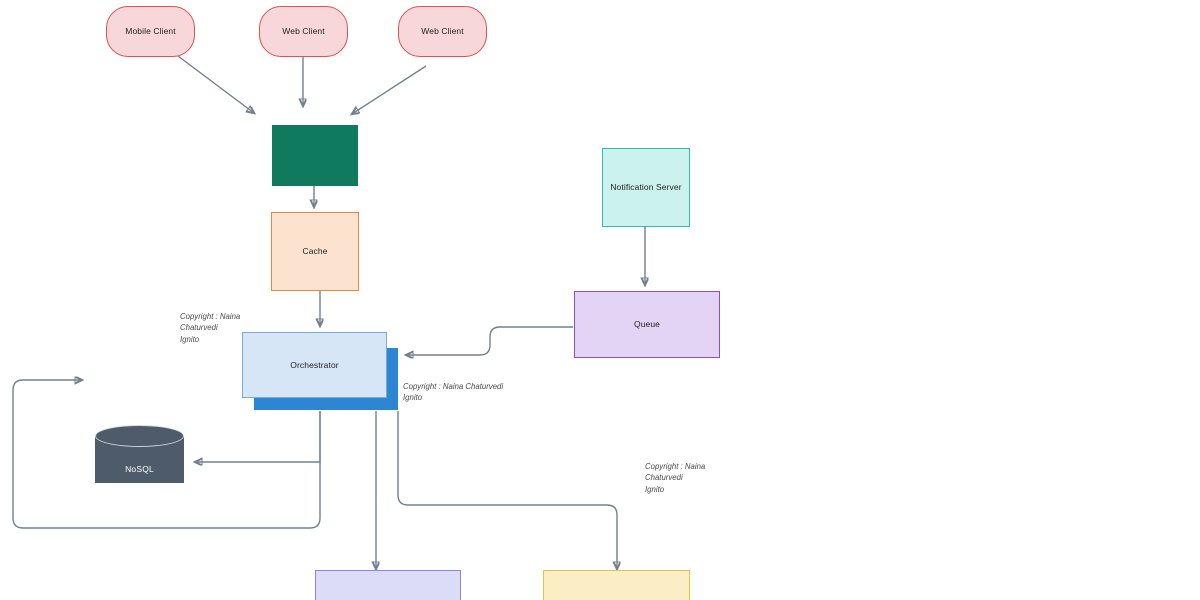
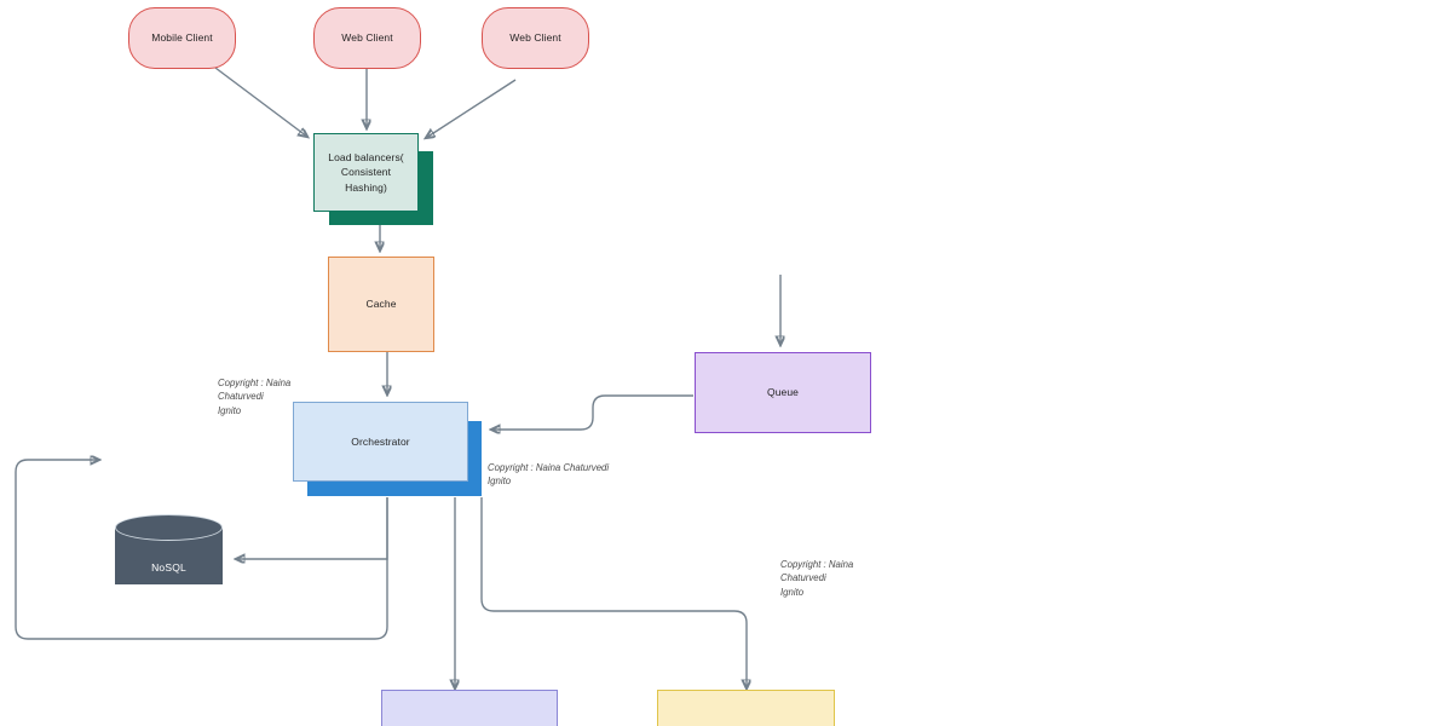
  Mobile Client
  Web Client
  Web Client
+ Load balancers( Consistent Hashing)
  Cache
- Notification Server
  Queue
  Orchestrator
  NoSQL
  Copyright : Naina
  Chaturvedi
  Ignito
  Copyright : Naina Chaturvedi
  Ignito
  Copyright : Naina
  Chaturvedi
  Ignito
